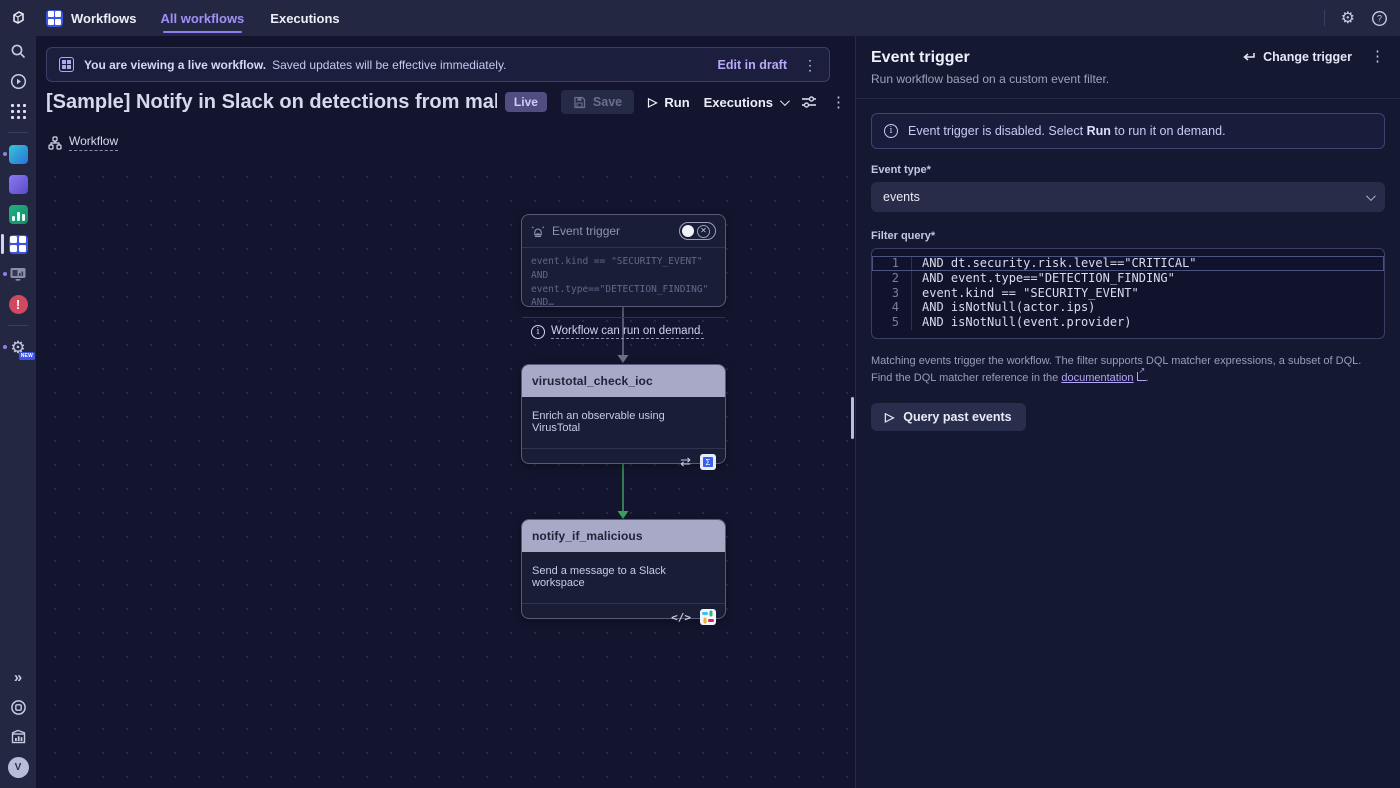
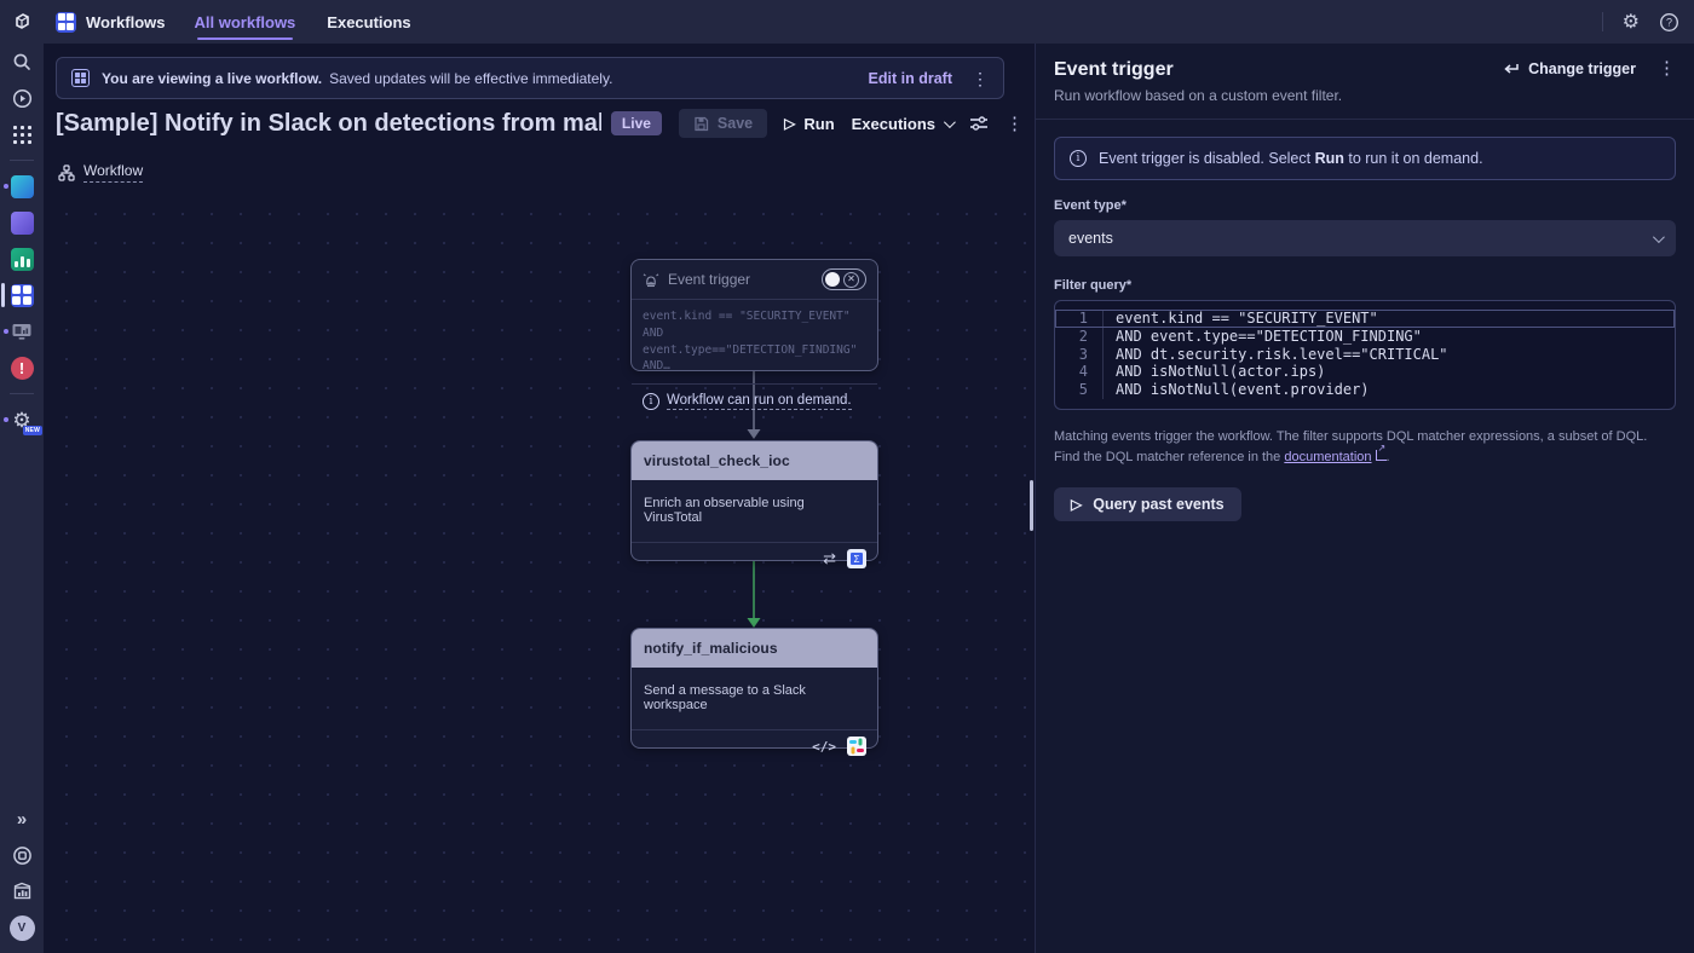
  !
  ⚙
  »
  V
  Workflows
  All workflows
  Executions
  ⚙
  ?
  You are viewing a live workflow. Saved updates will be effective immediately.
  Edit in draft
  ⋮
  [Sample] Notify in Slack on detections from mal
  Live
  Save
  ▷
  Run
  Executions
  ⋮
  Workflow
  Event trigger
  ✕
  event.kind == "SECURITY_EVENT" AND
  event.type=="DETECTION_FINDING" AND…
  i
  Workflow can run on demand.
  virustotal_check_ioc
  Enrich an observable using VirusTotal
  ⇄
  Σ
  notify_if_malicious
  Send a message to a Slack workspace
  </>
  Event trigger
  Run workflow based on a custom event filter.
  Change trigger
  ⋮
  i
  Event trigger is disabled. Select Run to run it on demand.
  Event type*
  events
  Filter query*
  1
- AND dt.security.risk.level=="CRITICAL"
+ event.kind == "SECURITY_EVENT"
  2
  AND event.type=="DETECTION_FINDING"
  3
- event.kind == "SECURITY_EVENT"
+ AND dt.security.risk.level=="CRITICAL"
  4
  AND isNotNull(actor.ips)
  5
  AND isNotNull(event.provider)
  Matching events trigger the workflow. The filter supports DQL matcher expressions, a subset of DQL. Find the DQL matcher reference in the documentation .
  ▷
  Query past events
